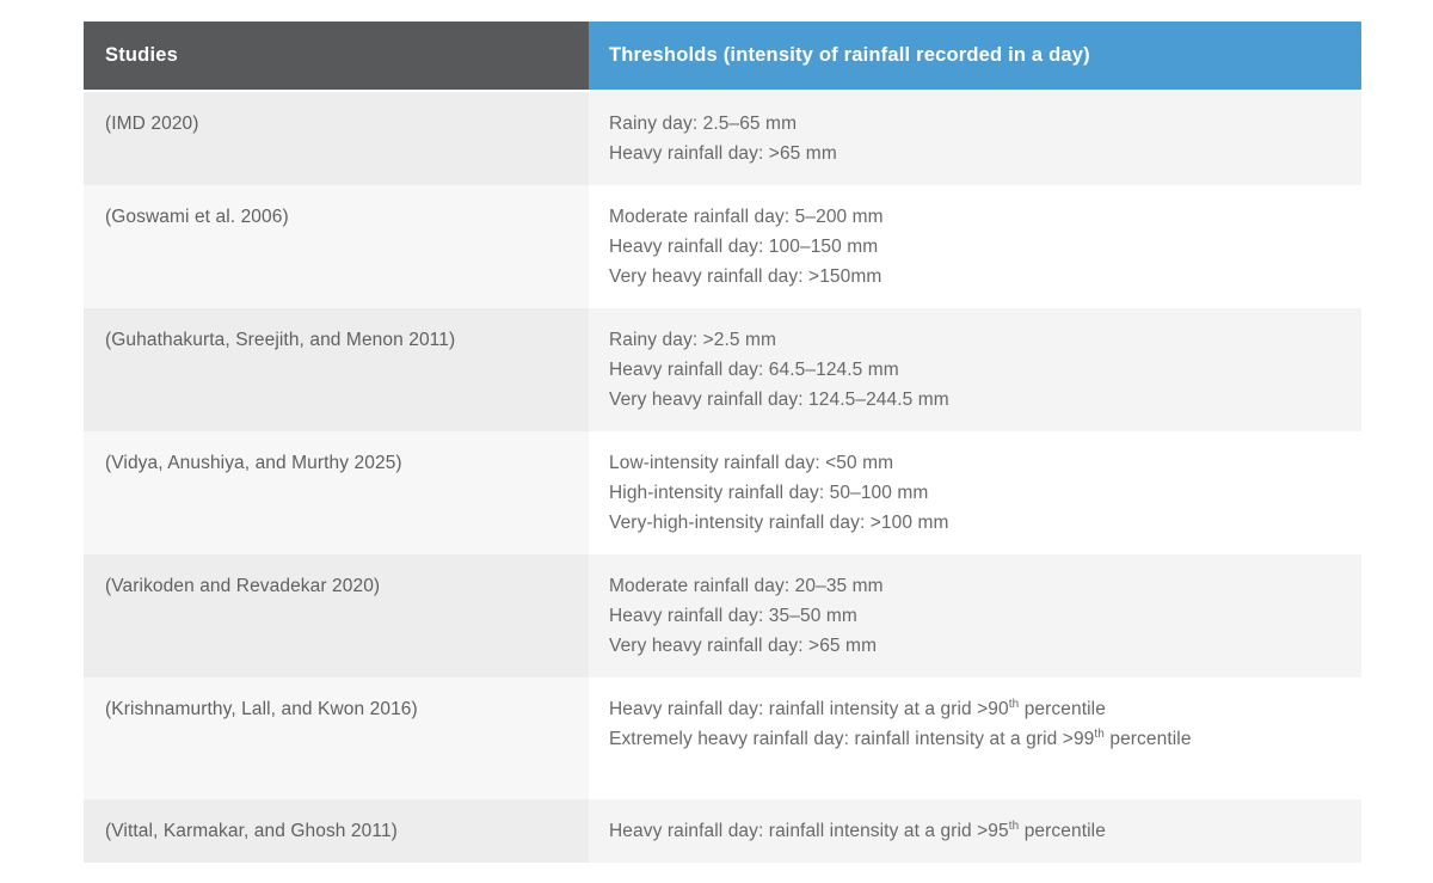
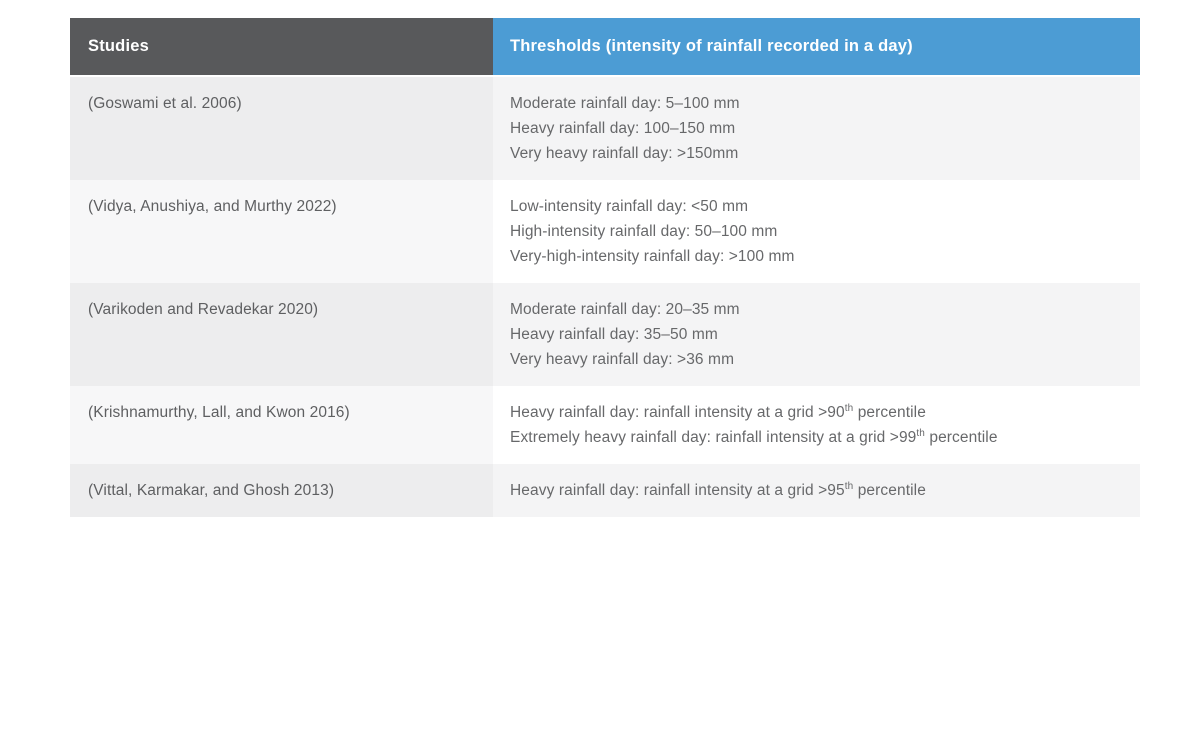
  Studies	Thresholds (intensity of rainfall recorded in a day)
- (IMD 2020)	Rainy day: 2.5–65 mmHeavy rainfall day: >65 mm
- (Goswami et al. 2006)	Moderate rainfall day: 5–200 mmHeavy rainfall day: 100–150 mmVery heavy rainfall day: >150mm
+ (Goswami et al. 2006)	Moderate rainfall day: 5–100 mmHeavy rainfall day: 100–150 mmVery heavy rainfall day: >150mm
- (Guhathakurta, Sreejith, and Menon 2011)	Rainy day: >2.5 mmHeavy rainfall day: 64.5–124.5 mmVery heavy rainfall day: 124.5–244.5 mm
- (Vidya, Anushiya, and Murthy 2025)	Low-intensity rainfall day: <50 mmHigh-intensity rainfall day: 50–100 mmVery-high-intensity rainfall day: >100 mm
+ (Vidya, Anushiya, and Murthy 2022)	Low-intensity rainfall day: <50 mmHigh-intensity rainfall day: 50–100 mmVery-high-intensity rainfall day: >100 mm
- (Varikoden and Revadekar 2020)	Moderate rainfall day: 20–35 mmHeavy rainfall day: 35–50 mmVery heavy rainfall day: >65 mm
+ (Varikoden and Revadekar 2020)	Moderate rainfall day: 20–35 mmHeavy rainfall day: 35–50 mmVery heavy rainfall day: >36 mm
  (Krishnamurthy, Lall, and Kwon 2016)	Heavy rainfall day: rainfall intensity at a grid >90th percentileExtremely heavy rainfall day: rainfall intensity at a grid >99th percentile
- (Vittal, Karmakar, and Ghosh 2011)	Heavy rainfall day: rainfall intensity at a grid >95th percentile
+ (Vittal, Karmakar, and Ghosh 2013)	Heavy rainfall day: rainfall intensity at a grid >95th percentile
